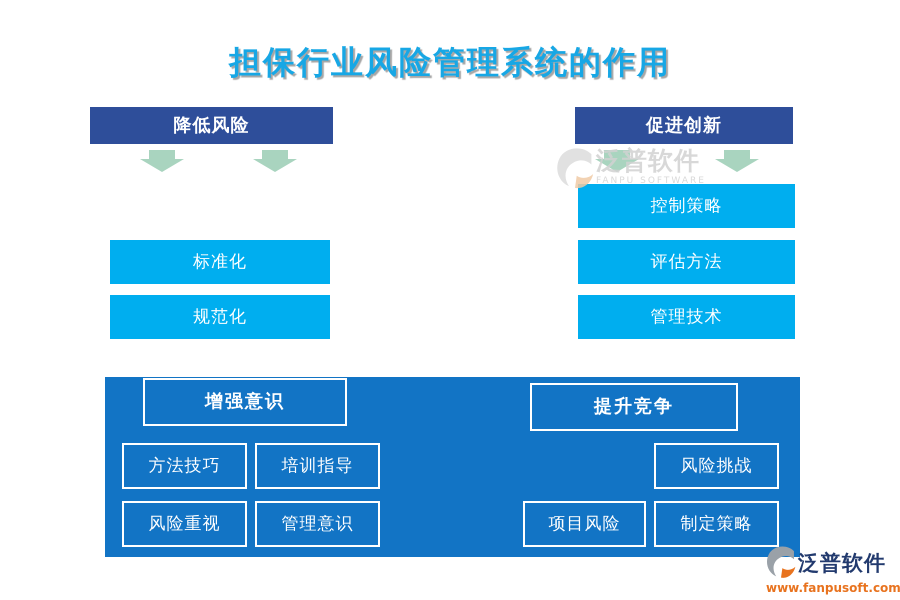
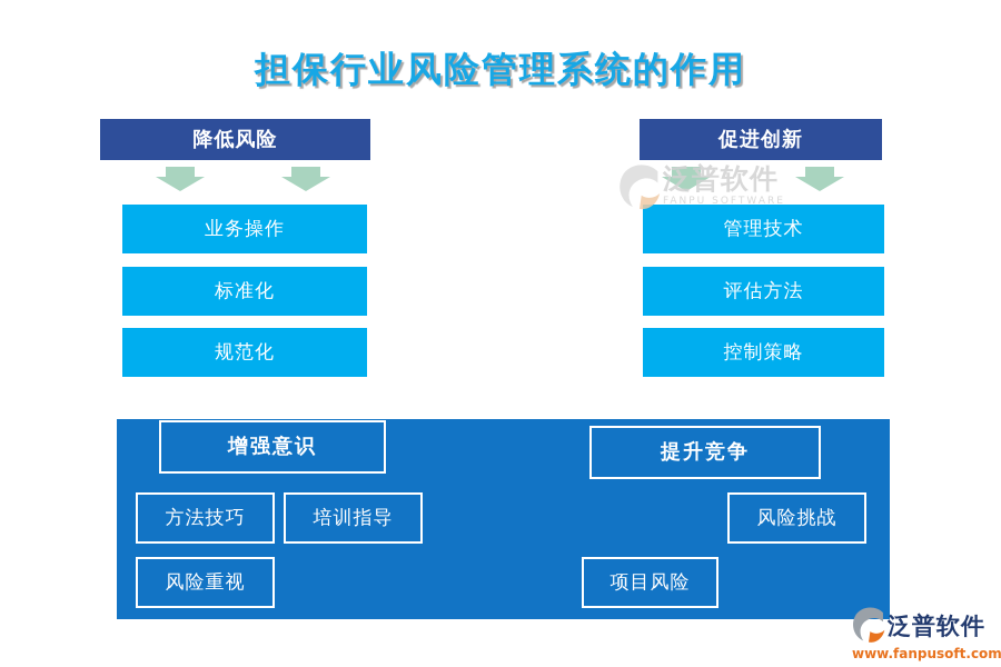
  担保行业风险管理系统的作用
  降低风险
+ 业务操作
  标准化
  规范化
  促进创新
- 控制策略
+ 管理技术
  评估方法
- 管理技术
+ 控制策略
  泛普软件
  FANPU SOFTWARE
  增强意识
  方法技巧
  培训指导
  风险重视
- 管理意识
  提升竞争
  风险挑战
  项目风险
- 制定策略
  泛普软件
  www.fanpusoft.com
